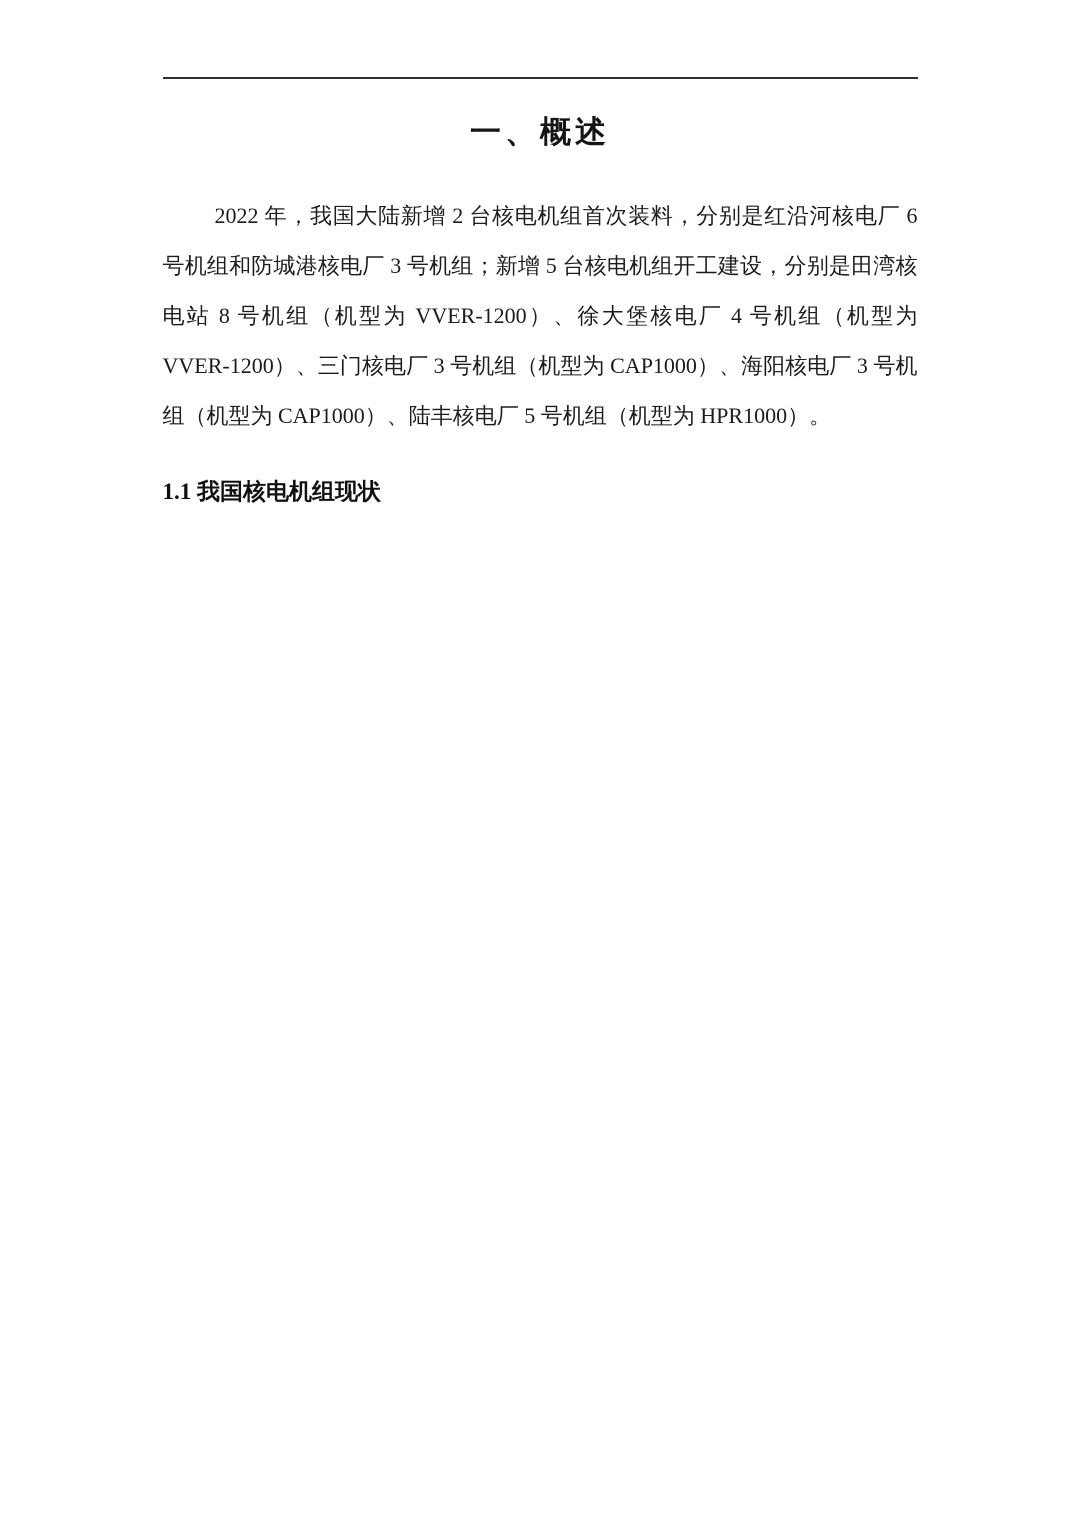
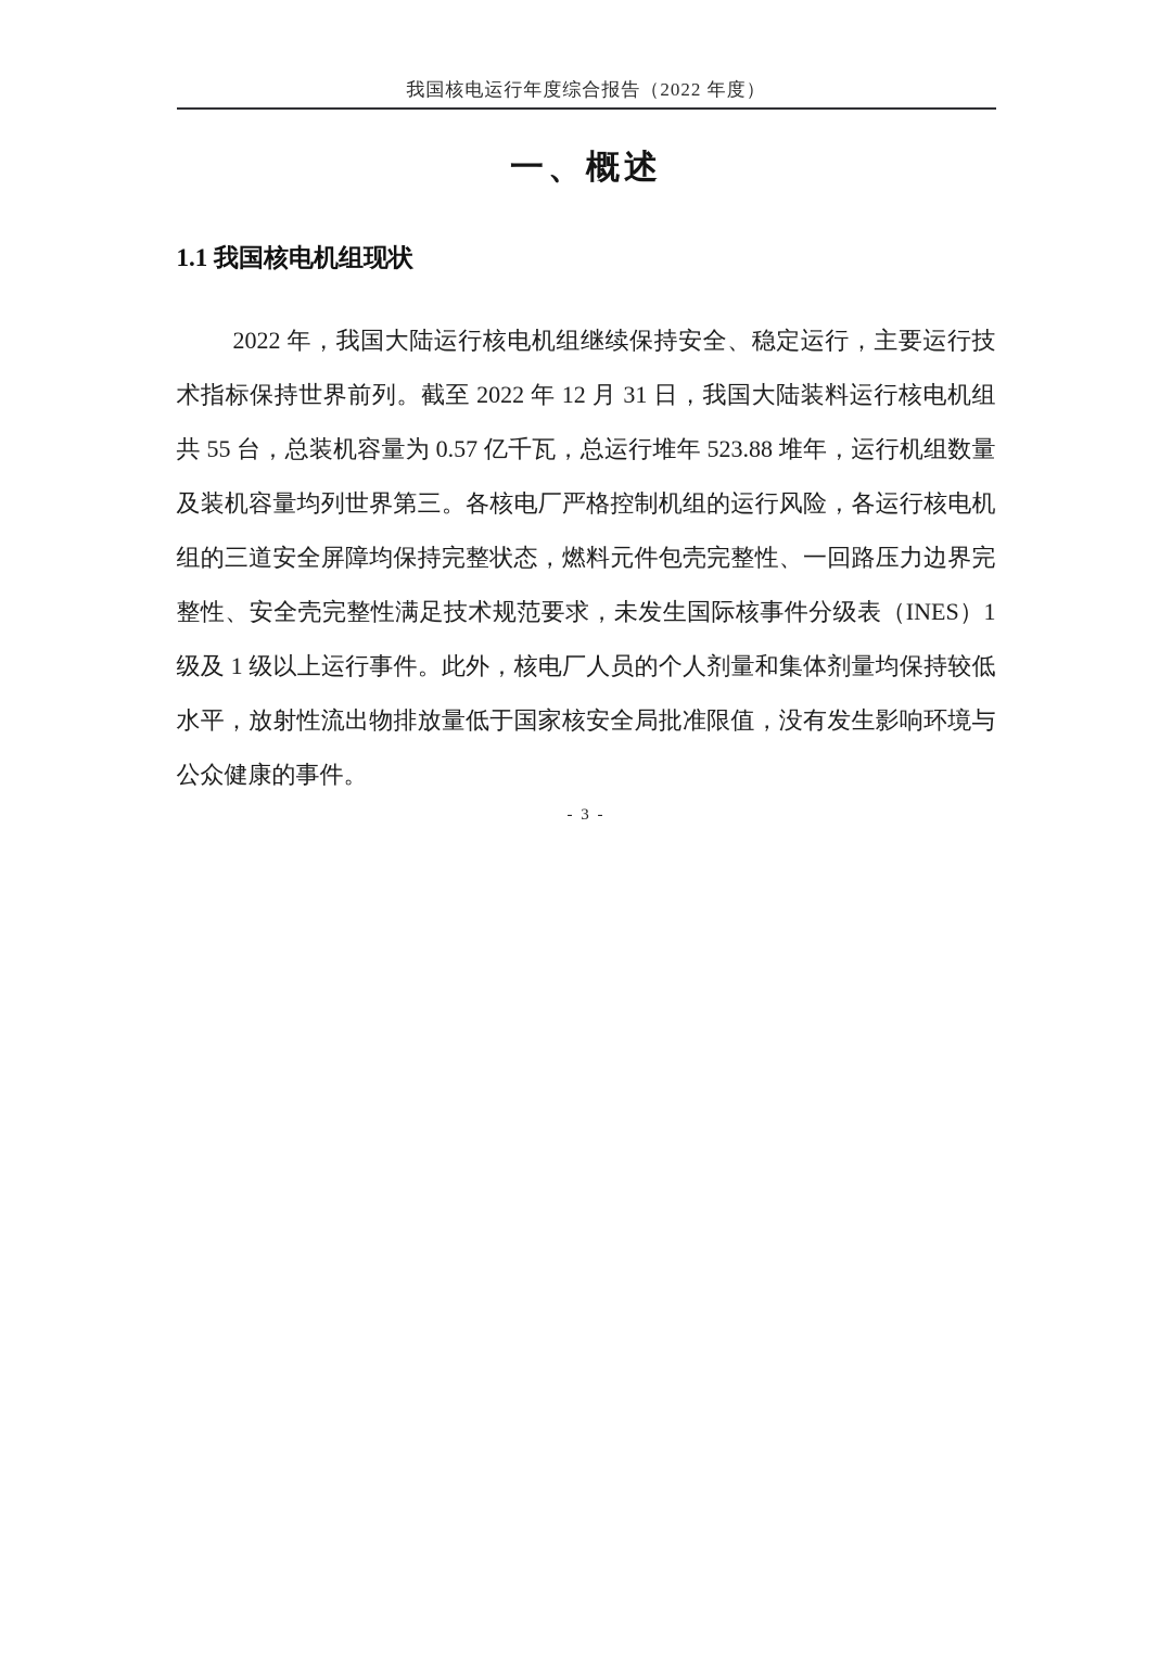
+ 我国核电运行年度综合报告（2022 年度）
  一、概述
- 2022 年，我国大陆新增 2 台核电机组首次装料，分别是红沿河核电厂 6 号机组和防城港核电厂 3 号机组；新增 5 台核电机组开工建设，分别是田湾核电站 8 号机组（机型为 VVER-1200）、徐大堡核电厂 4 号机组（机型为 VVER-1200）、三门核电厂 3 号机组（机型为 CAP1000）、海阳核电厂 3 号机组（机型为 CAP1000）、陆丰核电厂 5 号机组（机型为 HPR1000）。
  1.1 我国核电机组现状
+ 2022 年，我国大陆运行核电机组继续保持安全、稳定运行，主要运行技术指标保持世界前列。截至 2022 年 12 月 31 日，我国大陆装料运行核电机组共 55 台，总装机容量为 0.57 亿千瓦，总运行堆年 523.88 堆年，运行机组数量及装机容量均列世界第三。各核电厂严格控制机组的运行风险，各运行核电机组的三道安全屏障均保持完整状态，燃料元件包壳完整性、一回路压力边界完整性、安全壳完整性满足技术规范要求，未发生国际核事件分级表（INES）1 级及 1 级以上运行事件。此外，核电厂人员的个人剂量和集体剂量均保持较低水平，放射性流出物排放量低于国家核安全局批准限值，没有发生影响环境与公众健康的事件。
+ - 3 -
